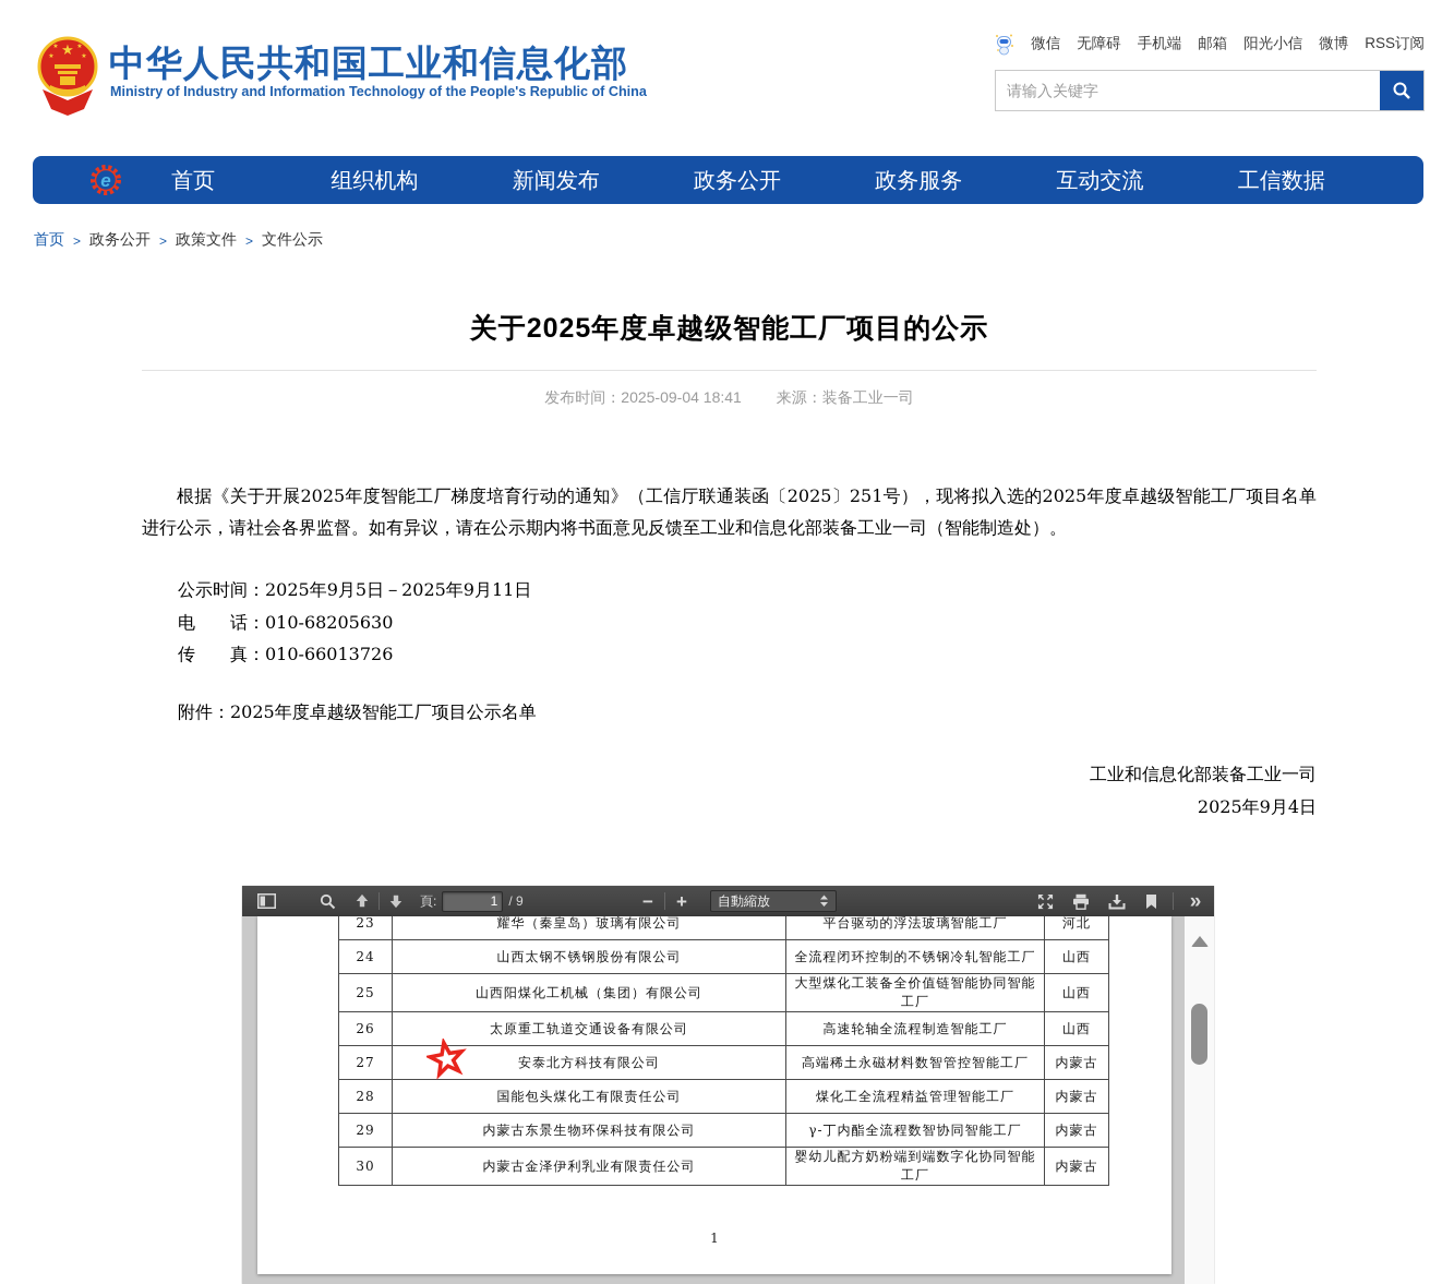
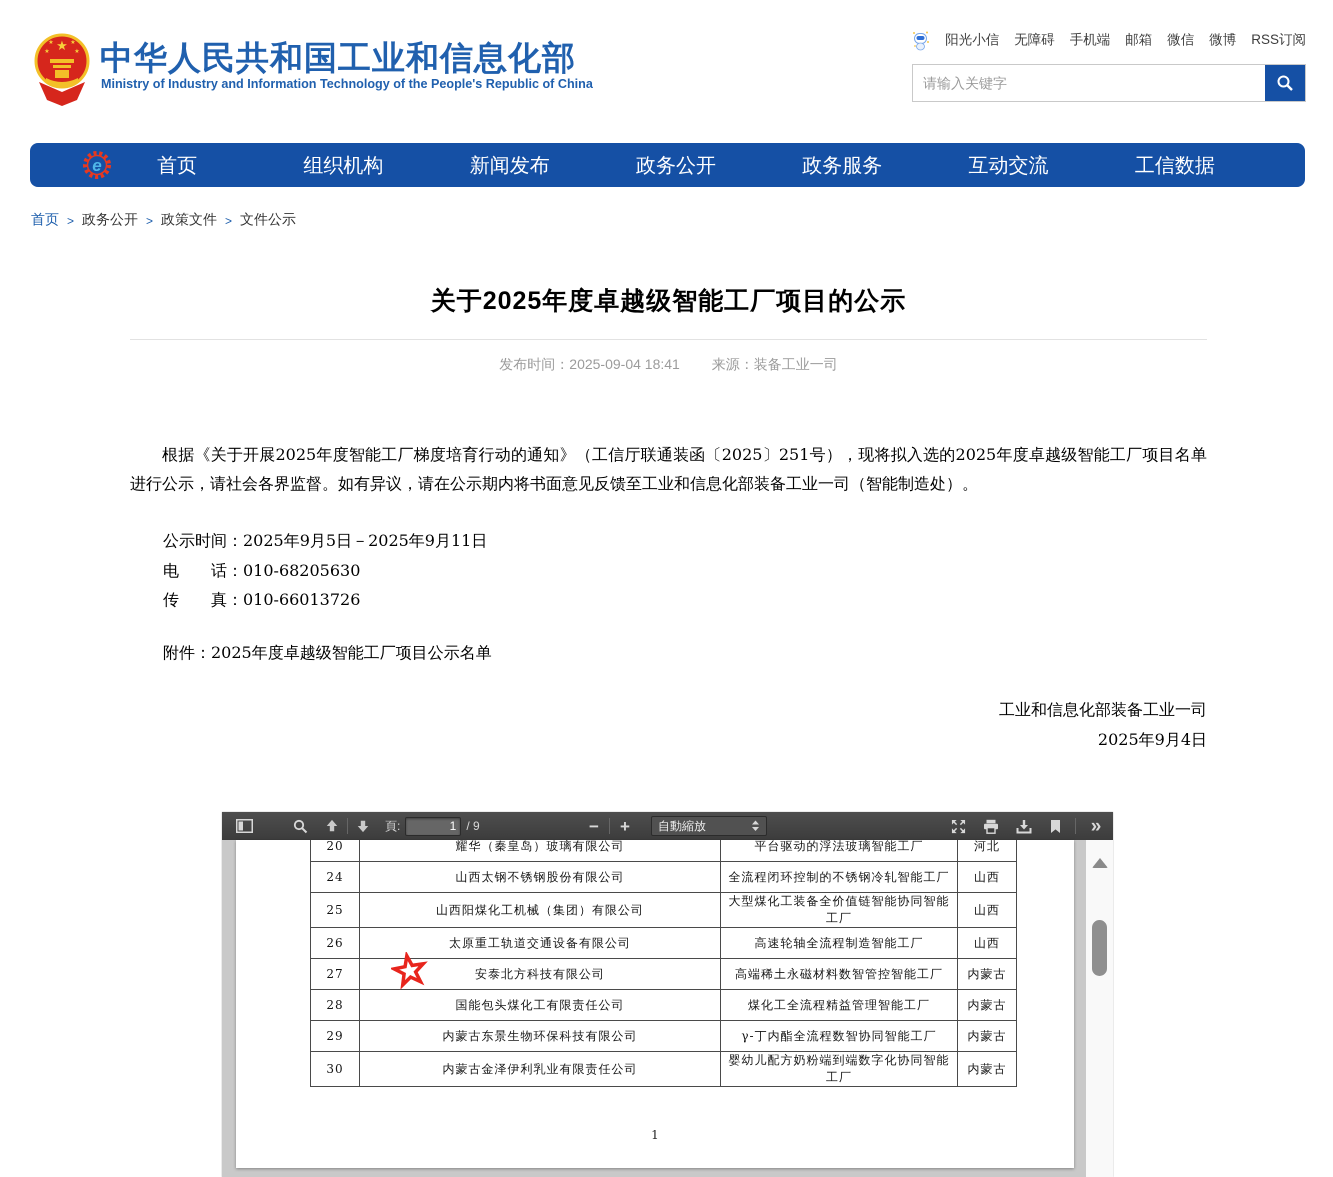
  ★
  中华人民共和国工业和信息化部
  Ministry of Industry and Information Technology of the People's Republic of China
- 微信
+ 阳光小信
  无障碍
  手机端
  邮箱
- 阳光小信
+ 微信
  微博
  RSS订阅
  请输入关键字
  e
  首页
  组织机构
  新闻发布
  政务公开
  政务服务
  互动交流
  工信数据
  首页
  >
  政务公开
  >
  政策文件
  >
  文件公示
  关于2025年度卓越级智能工厂项目的公示
  发布时间：2025-09-04 18:41 来源：装备工业一司
  根据《关于开展2025年度智能工厂梯度培育行动的通知》（工信厅联通装函〔2025〕251号），现将拟入选的2025年度卓越级智能工厂项目名单进行公示，请社会各界监督。如有异议，请在公示期内将书面意见反馈至工业和信息化部装备工业一司（智能制造处）。
  公示时间：2025年9月5日－2025年9月11日
  电 话：010-68205630
  传 真：010-66013726
  附件：2025年度卓越级智能工厂项目公示名单
  工业和信息化部装备工业一司
  2025年9月4日
  頁:
  1
  / 9
  −
  +
  自動縮放
  »
- 23	耀华（秦皇岛）玻璃有限公司	平台驱动的浮法玻璃智能工厂	河北
+ 20	耀华（秦皇岛）玻璃有限公司	平台驱动的浮法玻璃智能工厂	河北
  24	山西太钢不锈钢股份有限公司	全流程闭环控制的不锈钢冷轧智能工厂	山西
  25	山西阳煤化工机械（集团）有限公司	大型煤化工装备全价值链智能协同智能工厂	山西
  26	太原重工轨道交通设备有限公司	高速轮轴全流程制造智能工厂	山西
  27	安泰北方科技有限公司	高端稀土永磁材料数智管控智能工厂	内蒙古
  28	国能包头煤化工有限责任公司	煤化工全流程精益管理智能工厂	内蒙古
  29	内蒙古东景生物环保科技有限公司	γ-丁内酯全流程数智协同智能工厂	内蒙古
  30	内蒙古金泽伊利乳业有限责任公司	婴幼儿配方奶粉端到端数字化协同智能工厂	内蒙古
  1
